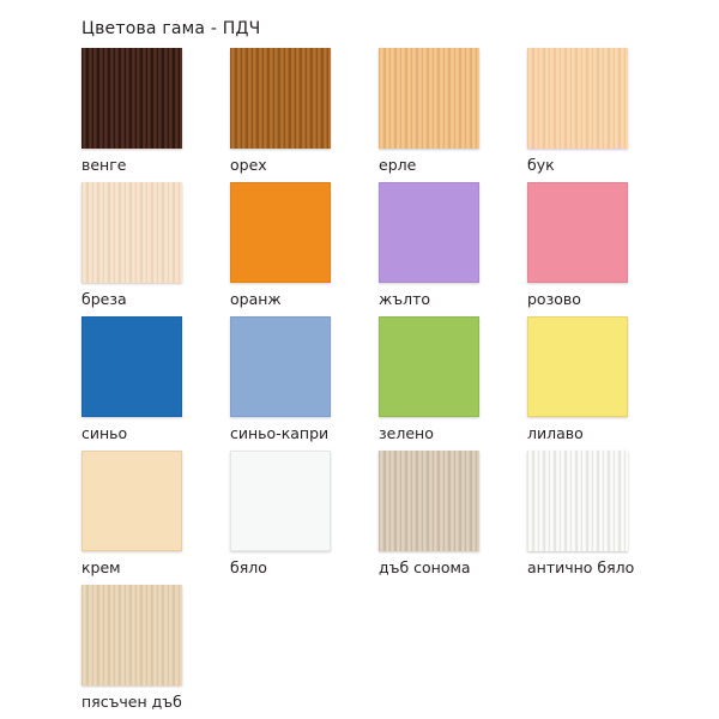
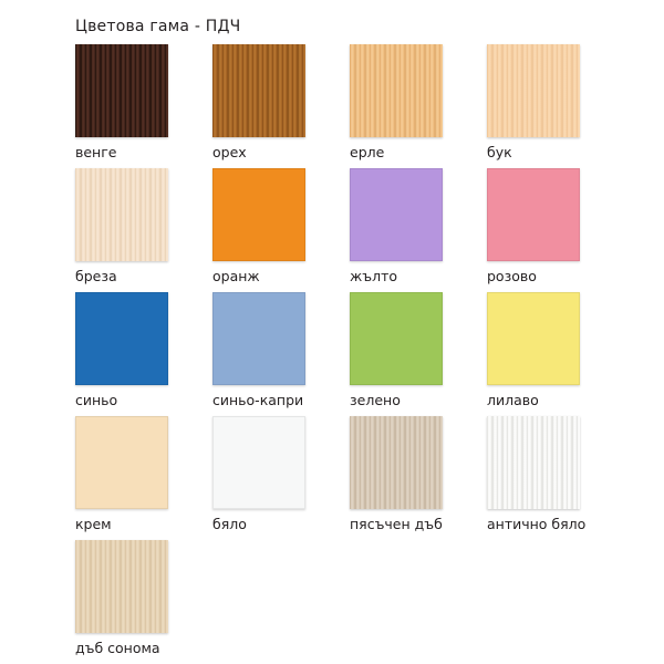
  Цветова гама - ПДЧ
  венге
  орех
  ерле
  бук
  бреза
  оранж
  жълто
  розово
  синьо
  синьо-капри
  зелено
  лилаво
  крем
  бяло
- дъб сонома
+ пясъчен дъб
  антично бяло
- пясъчен дъб
+ дъб сонома
